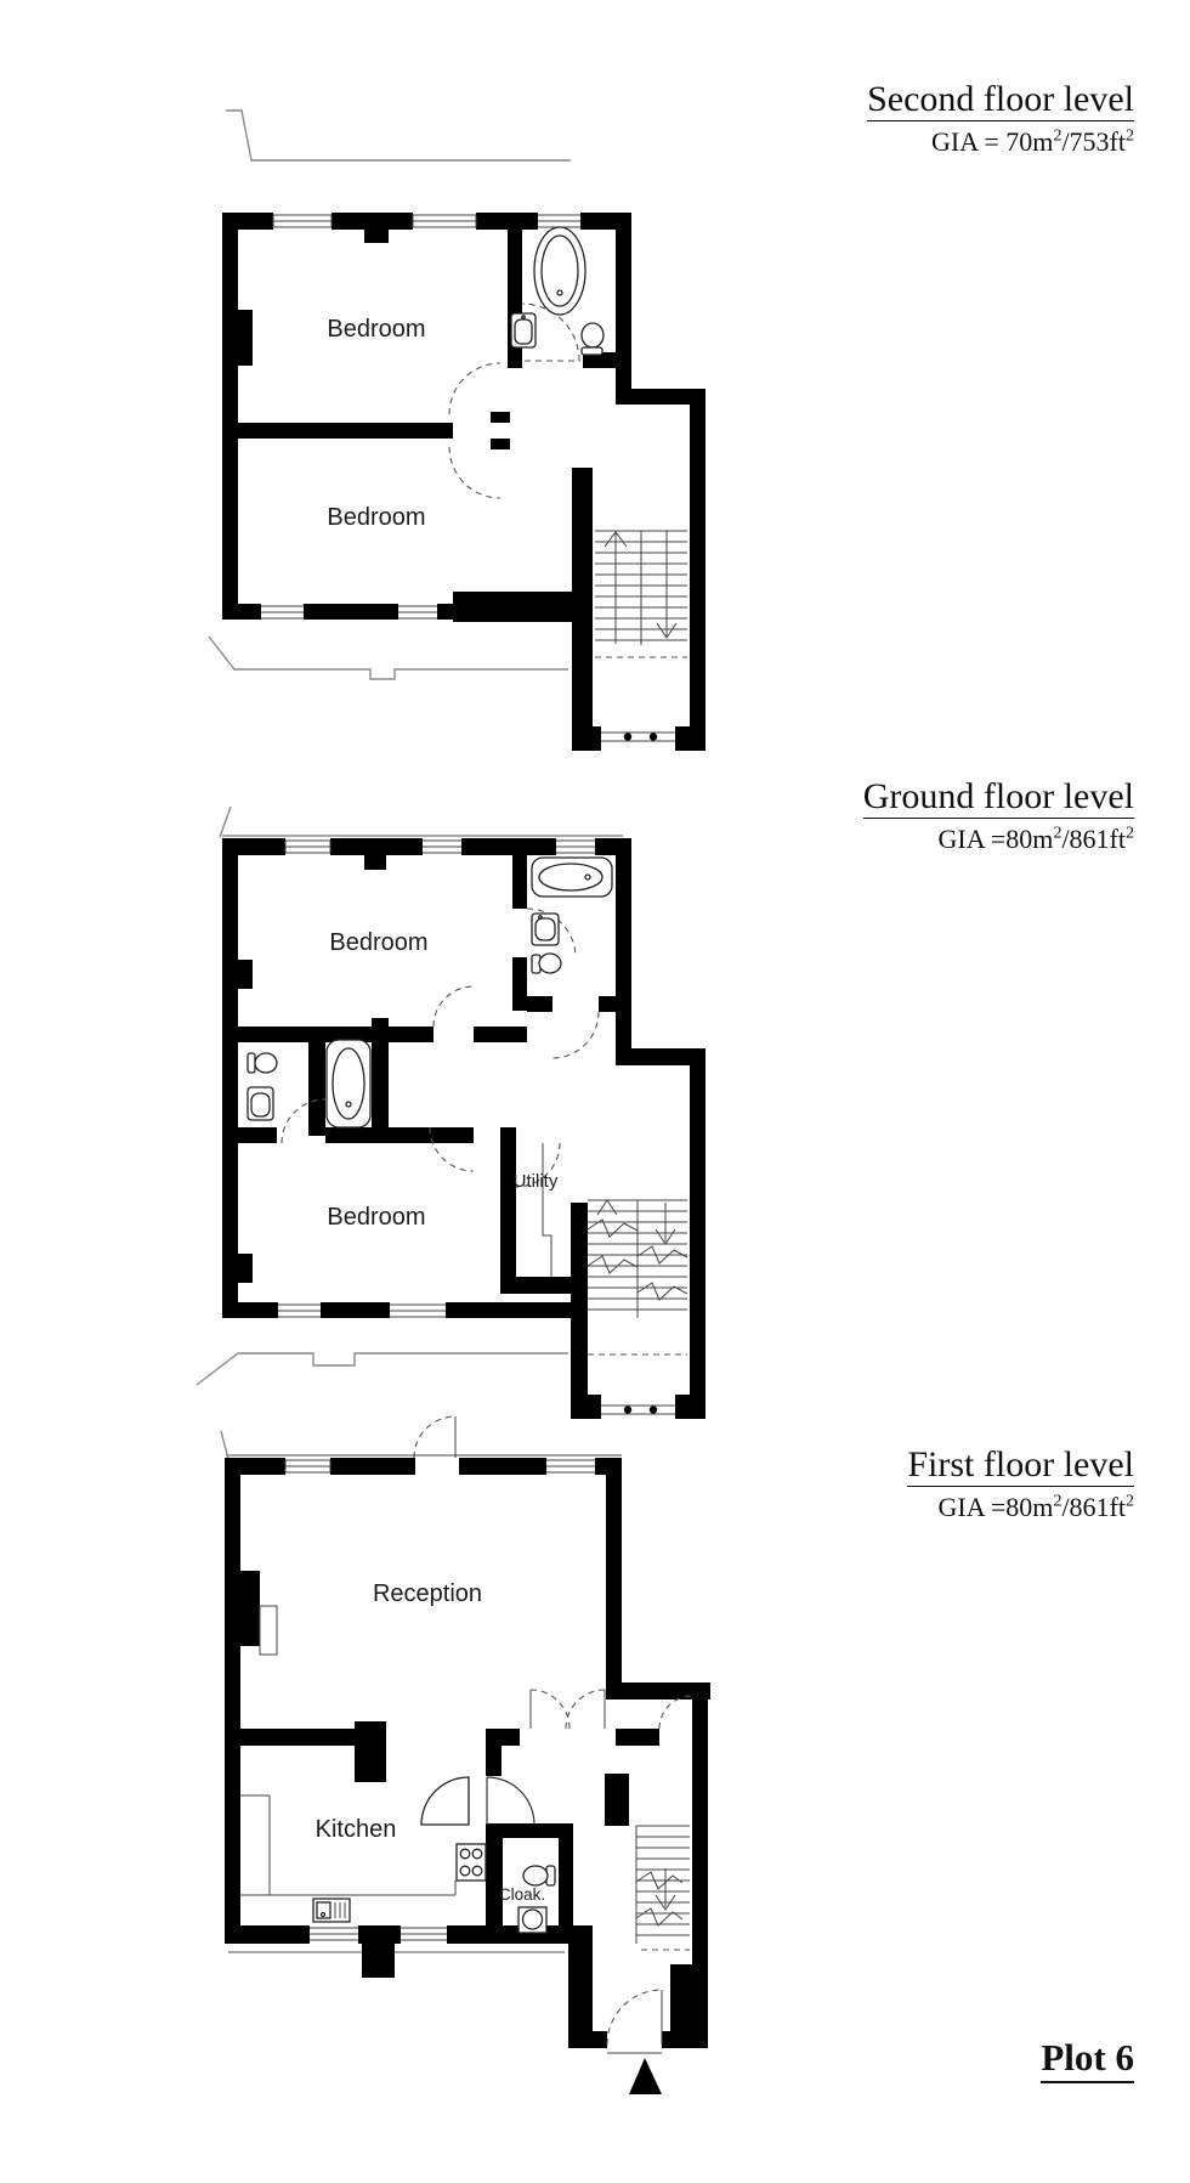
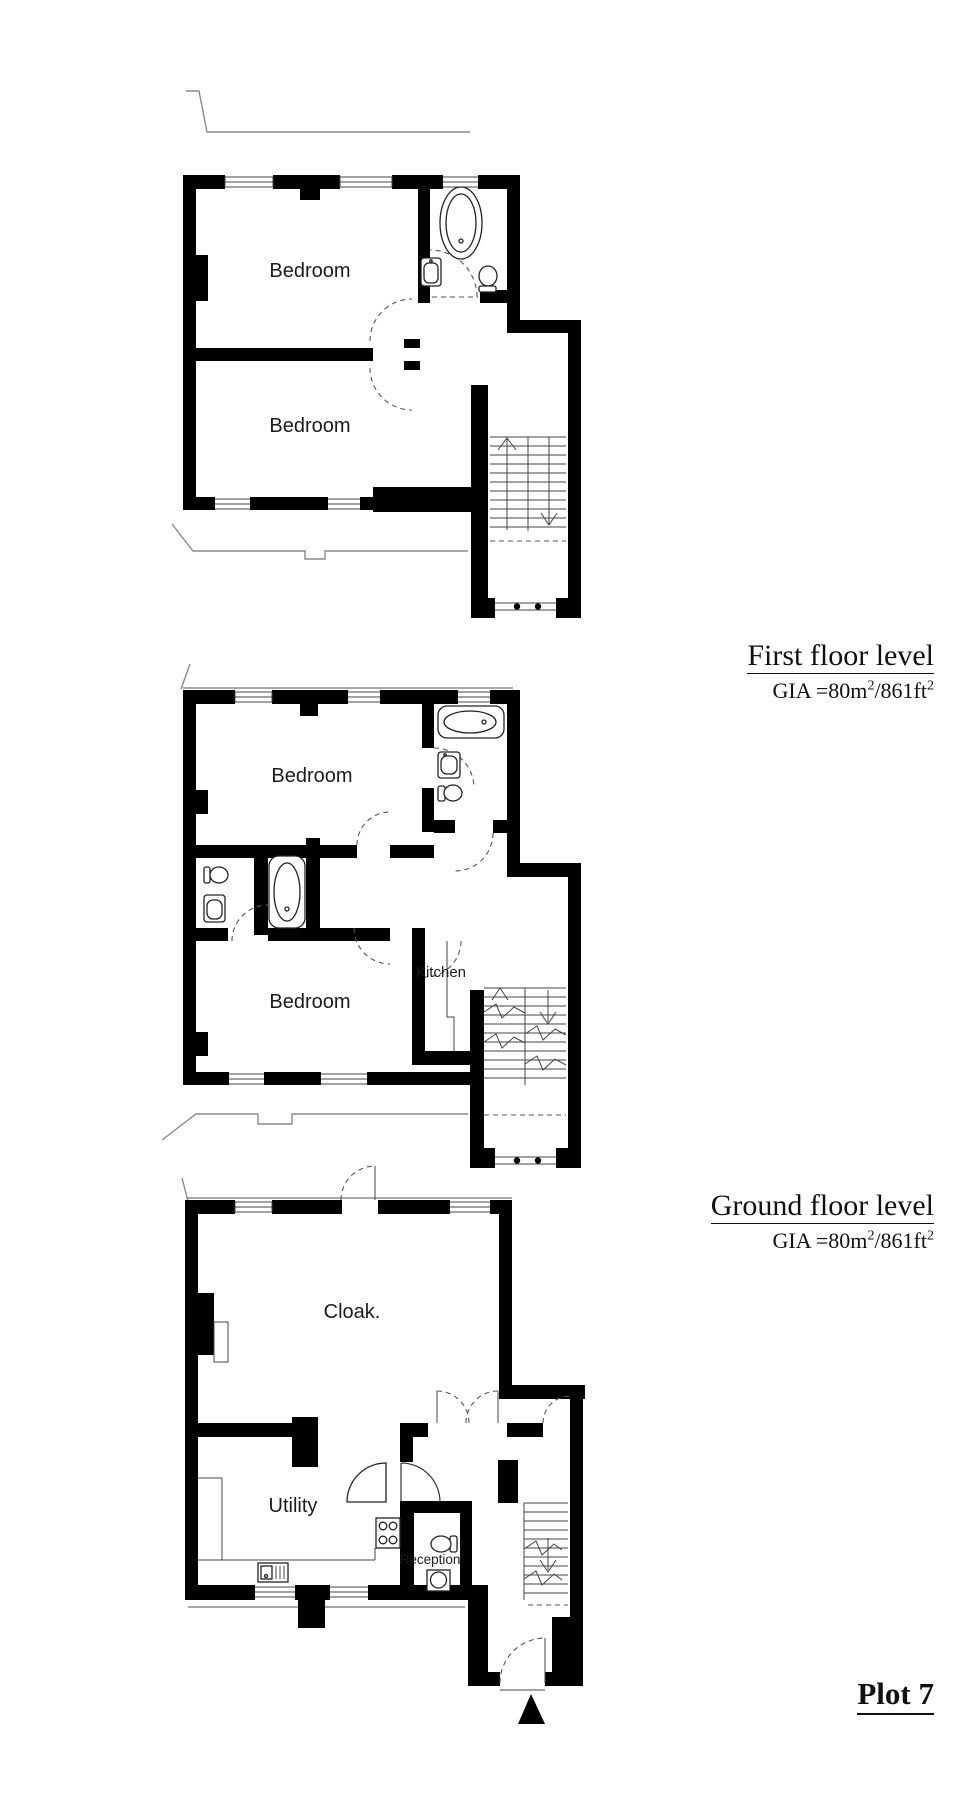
- Second floor level
- GIA = 70m2/753ft2
- Ground floor level
+ First floor level
  GIA =80m2/861ft2
- First floor level
+ Ground floor level
  GIA =80m2/861ft2
- Plot 6
+ Plot 7
  Bedroom
  Bedroom
  Bedroom
  Bedroom
- Utility
+ Kitchen
- Reception
+ Cloak.
- Kitchen
+ Utility
- Cloak.
+ Reception
